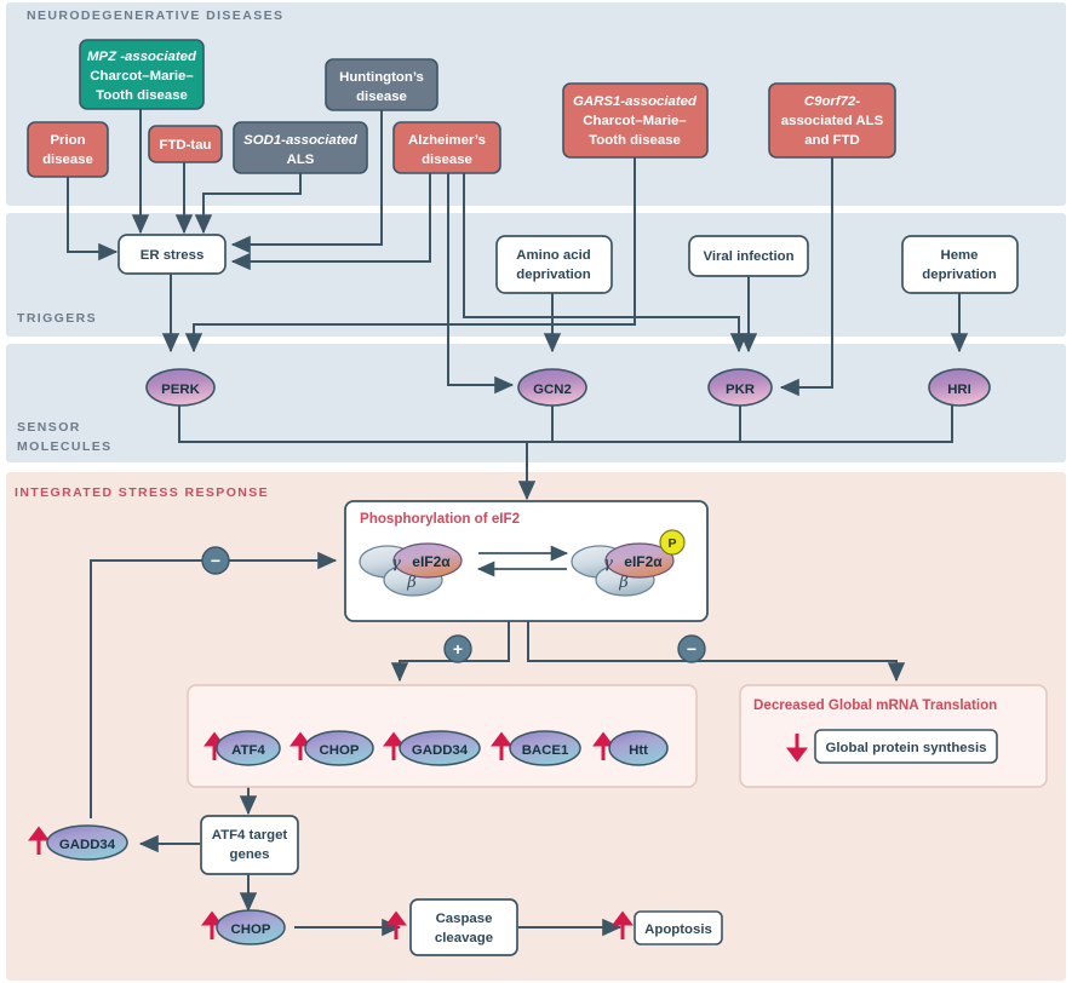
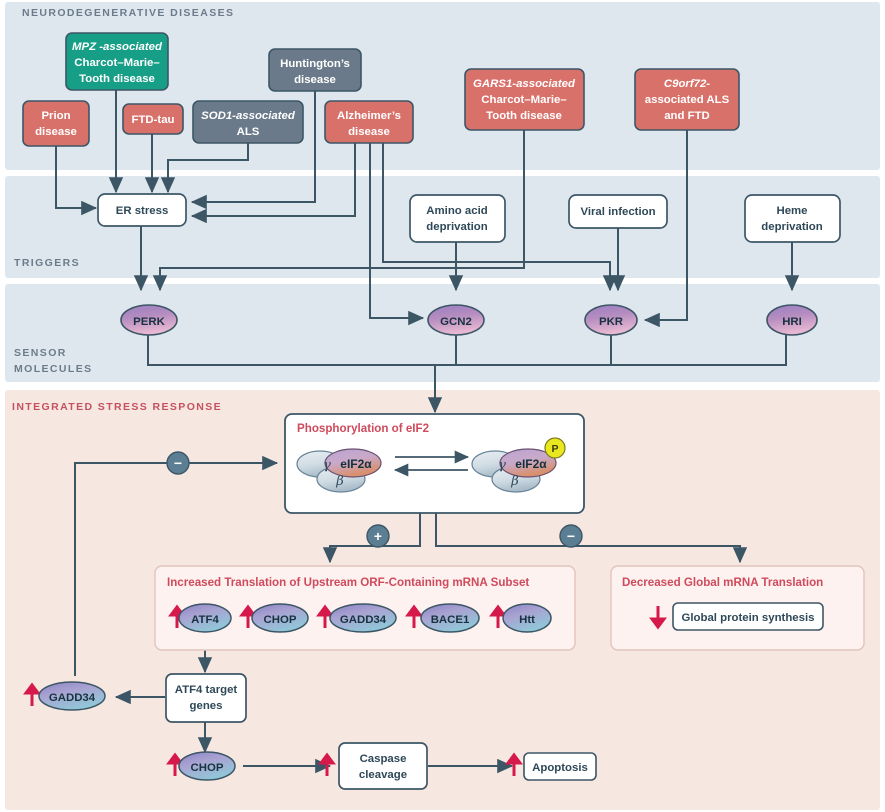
  NEURODEGENERATIVE DISEASES
  TRIGGERS
  SENSOR
  MOLECULES
  INTEGRATED STRESS RESPONSE
  Prion
  disease
  MPZ -associated
  Charcot–Marie–
  Tooth disease
  FTD-tau
  SOD1-associated
  ALS
  Huntington’s
  disease
  Alzheimer’s
  disease
  GARS1-associated
  Charcot–Marie–
  Tooth disease
  C9orf72-
  associated ALS
  and FTD
  ER stress
  Amino acid
  deprivation
  Viral infection
  Heme
  deprivation
  PERK
  GCN2
  PKR
  HRI
  Phosphorylation of eIF2
  γ
  β
  eIF2α
  γ
  β
  eIF2α
  P
  −
  +
  −
+ Increased Translation of Upstream ORF-Containing mRNA Subset
  ATF4
  CHOP
  GADD34
  BACE1
  Htt
  Decreased Global mRNA Translation
  Global protein synthesis
  GADD34
  ATF4 target
  genes
  CHOP
  Caspase
  cleavage
  Apoptosis
